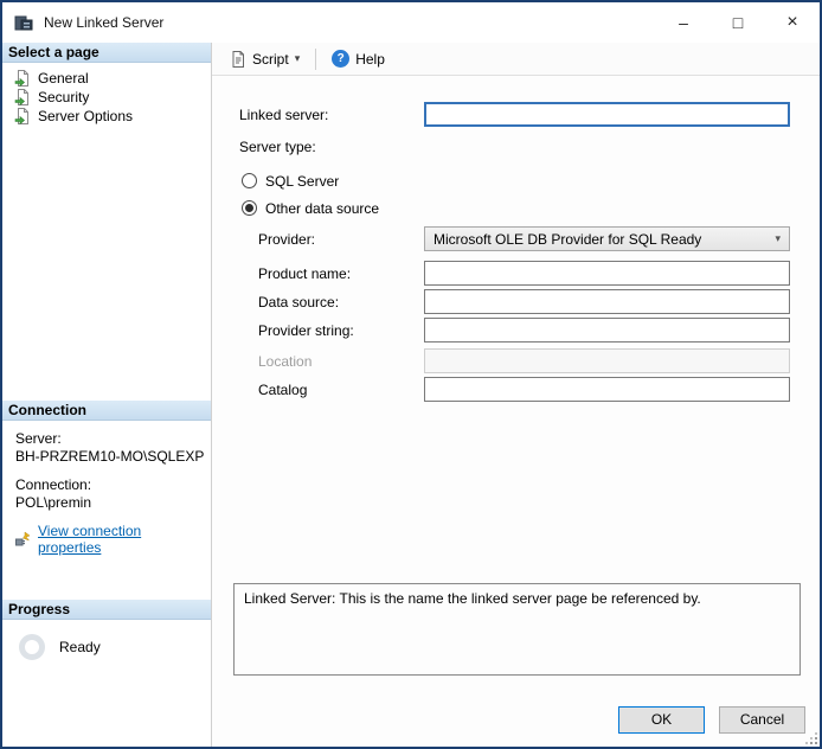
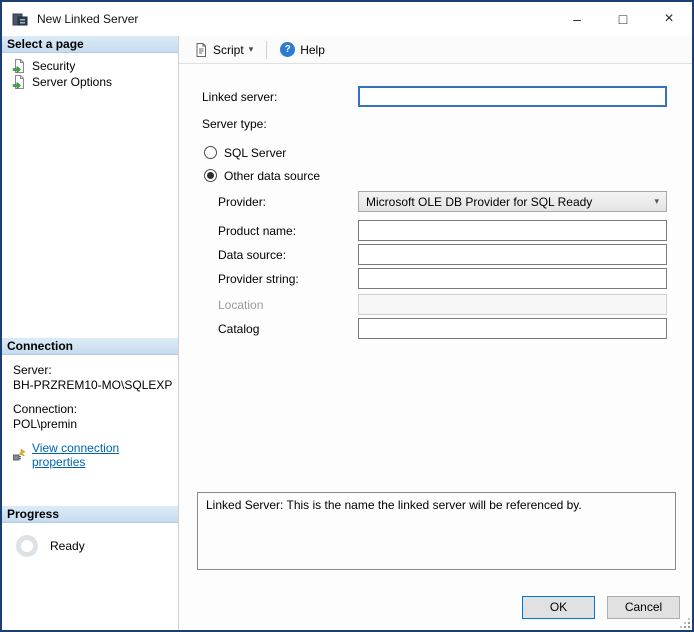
  New Linked Server
  –
  □
  ×
  Select a page
- General
  Security
  Server Options
  Connection
  Server:
  BH-PRZREM10-MO\SQLEXP
  Connection:
  POL\premin
  View connection properties
  Progress
  Ready
  Script
  ▾
  ?
  Help
  Linked server:
  Server type:
  SQL Server
  Other data source
  Provider:
  Microsoft OLE DB Provider for SQL Ready
  ▾
  Product name:
  Data source:
  Provider string:
  Location
  Catalog
- Linked Server: This is the name the linked server page be referenced by.
+ Linked Server: This is the name the linked server will be referenced by.
  OK
  Cancel
